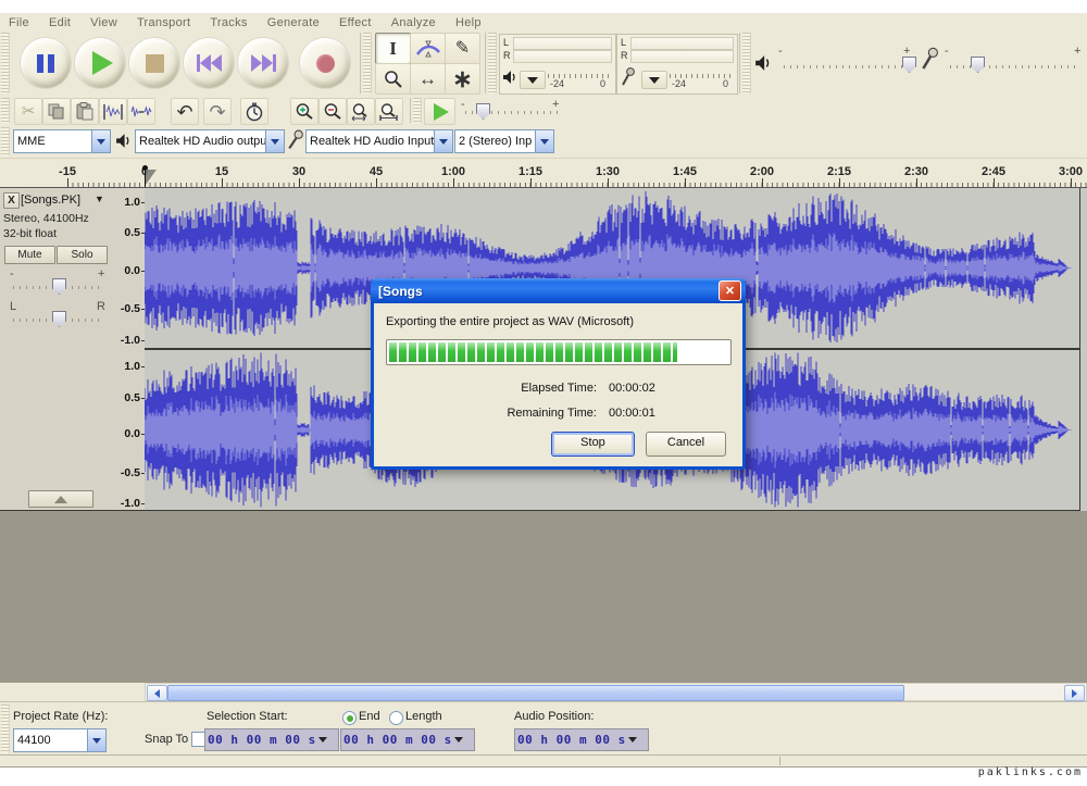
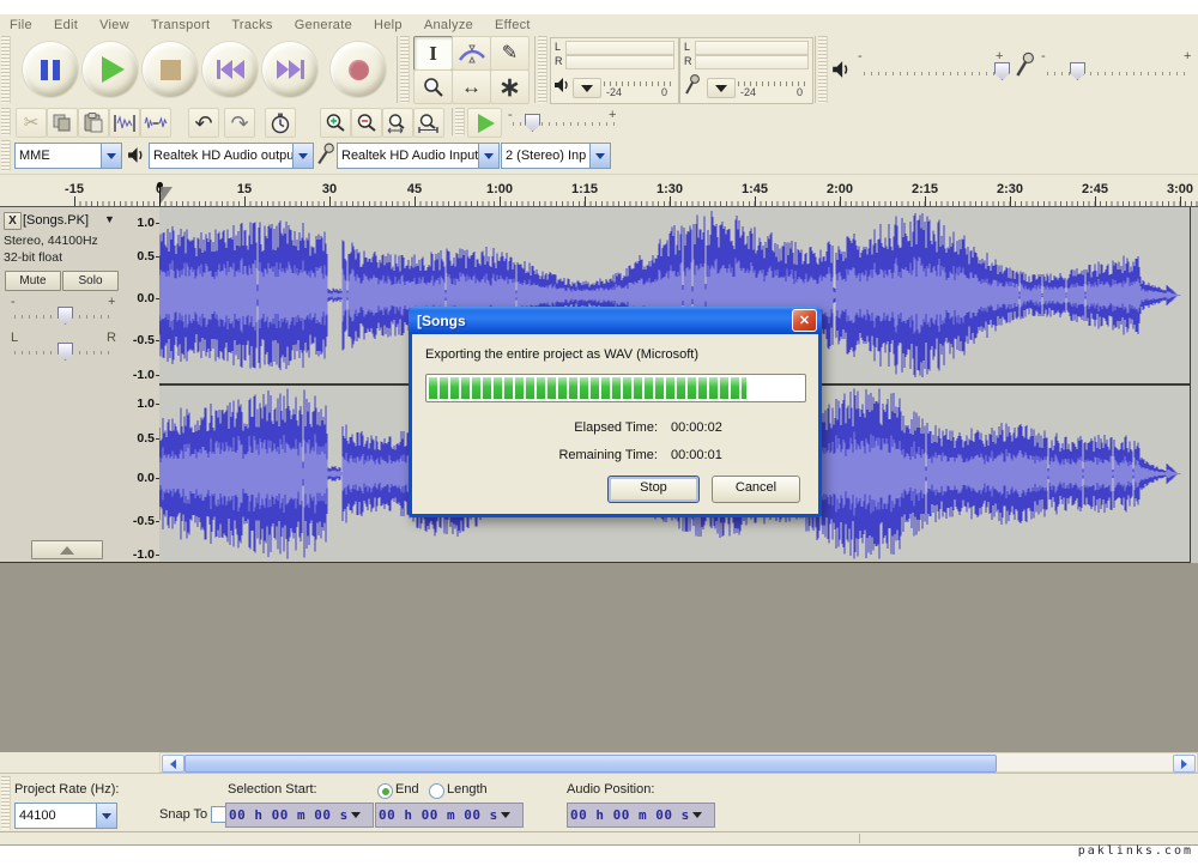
  File
  Edit
  View
  Transport
  Tracks
  Generate
- Effect
+ Help
  Analyze
- Help
+ Effect
  I
  ✎
  ↔
  ∗
  L
  R
  -24
  0
  L
  R
  -24
  0
  -
  +
  -
  +
  ✂
  ↶
  ↷
  -
  +
  MME
  Realtek HD Audio outpu
  Realtek HD Audio Input
  2 (Stereo) Inp
  -15
  15
  30
  45
  1:00
  1:15
  1:30
  1:45
  2:00
  2:15
  2:30
  2:45
  3:00
  X
  [Songs.PK]
  ▼
  Stereo, 44100Hz
  32-bit float
  Mute
  Solo
  -
  +
  L
  R
  1.0
  0.5
  0.0
  -0.5
  -1.0
  1.0
  0.5
  0.0
  -0.5
  -1.0
  Project Rate (Hz):
  44100
  Snap To
  Selection Start:
  00 h 00 m 00 s
  End
  Length
  00 h 00 m 00 s
  Audio Position:
  00 h 00 m 00 s
  [Songs
  ✕
  Exporting the entire project as WAV (Microsoft)
  Elapsed Time:
  00:00:02
  Remaining Time:
  00:00:01
  Stop
  Cancel
  paklinks.com
